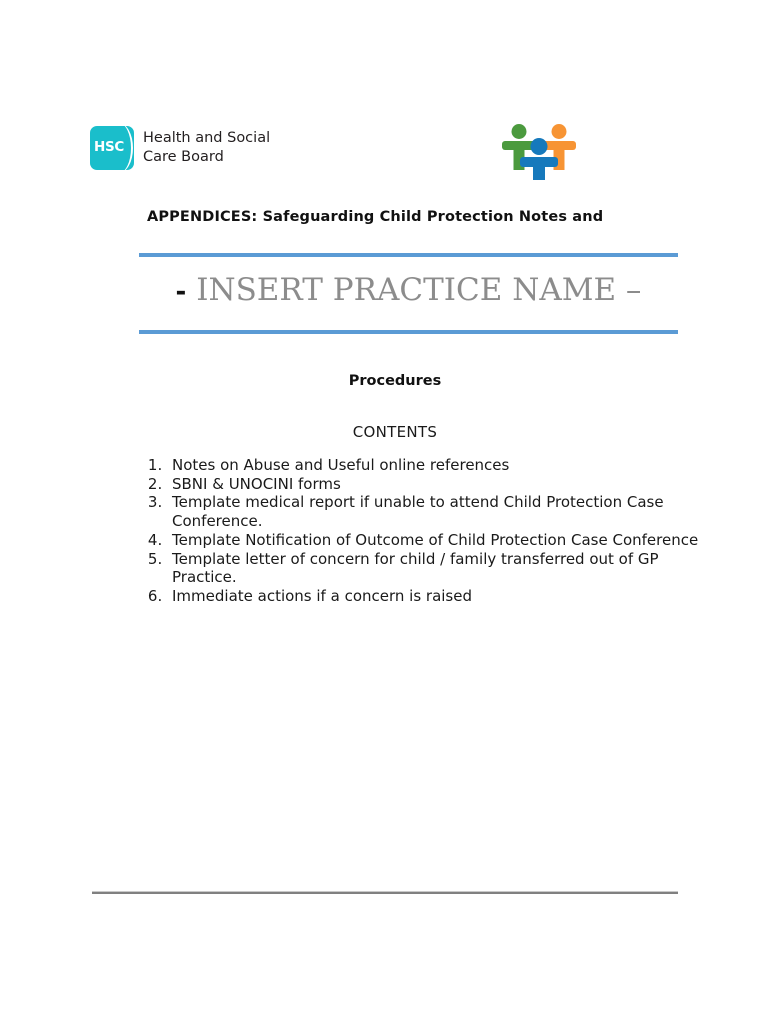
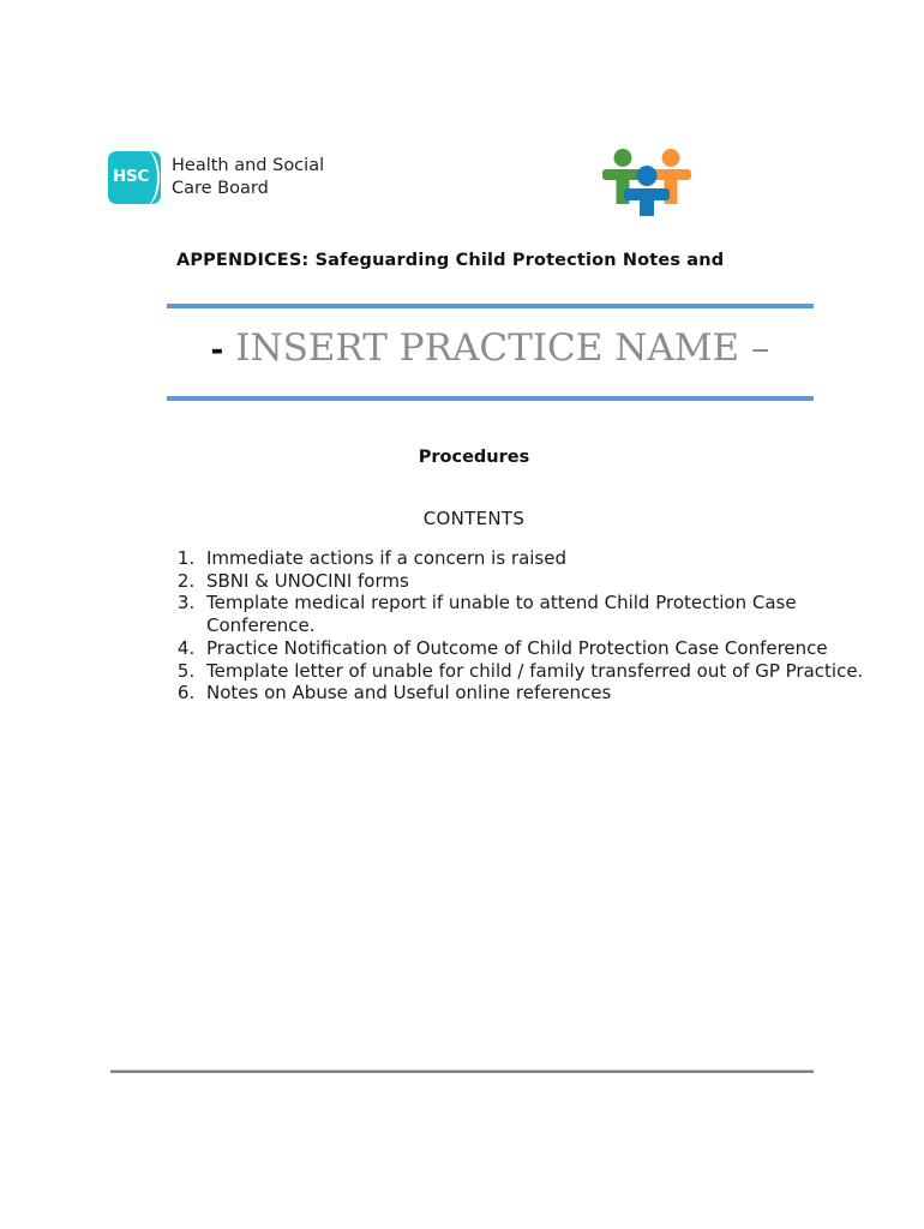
  HSC
  Health and Social
  Care Board
  APPENDICES: Safeguarding Child Protection Notes and
  - INSERT PRACTICE NAME –
  Procedures
  CONTENTS
- Notes on Abuse and Useful online references
+ Immediate actions if a concern is raised
  SBNI & UNOCINI forms
  Template medical report if unable to attend Child Protection Case Conference.
- Template Notification of Outcome of Child Protection Case Conference
+ Practice Notification of Outcome of Child Protection Case Conference
- Template letter of concern for child / family transferred out of GP Practice.
+ Template letter of unable for child / family transferred out of GP Practice.
- Immediate actions if a concern is raised
+ Notes on Abuse and Useful online references
